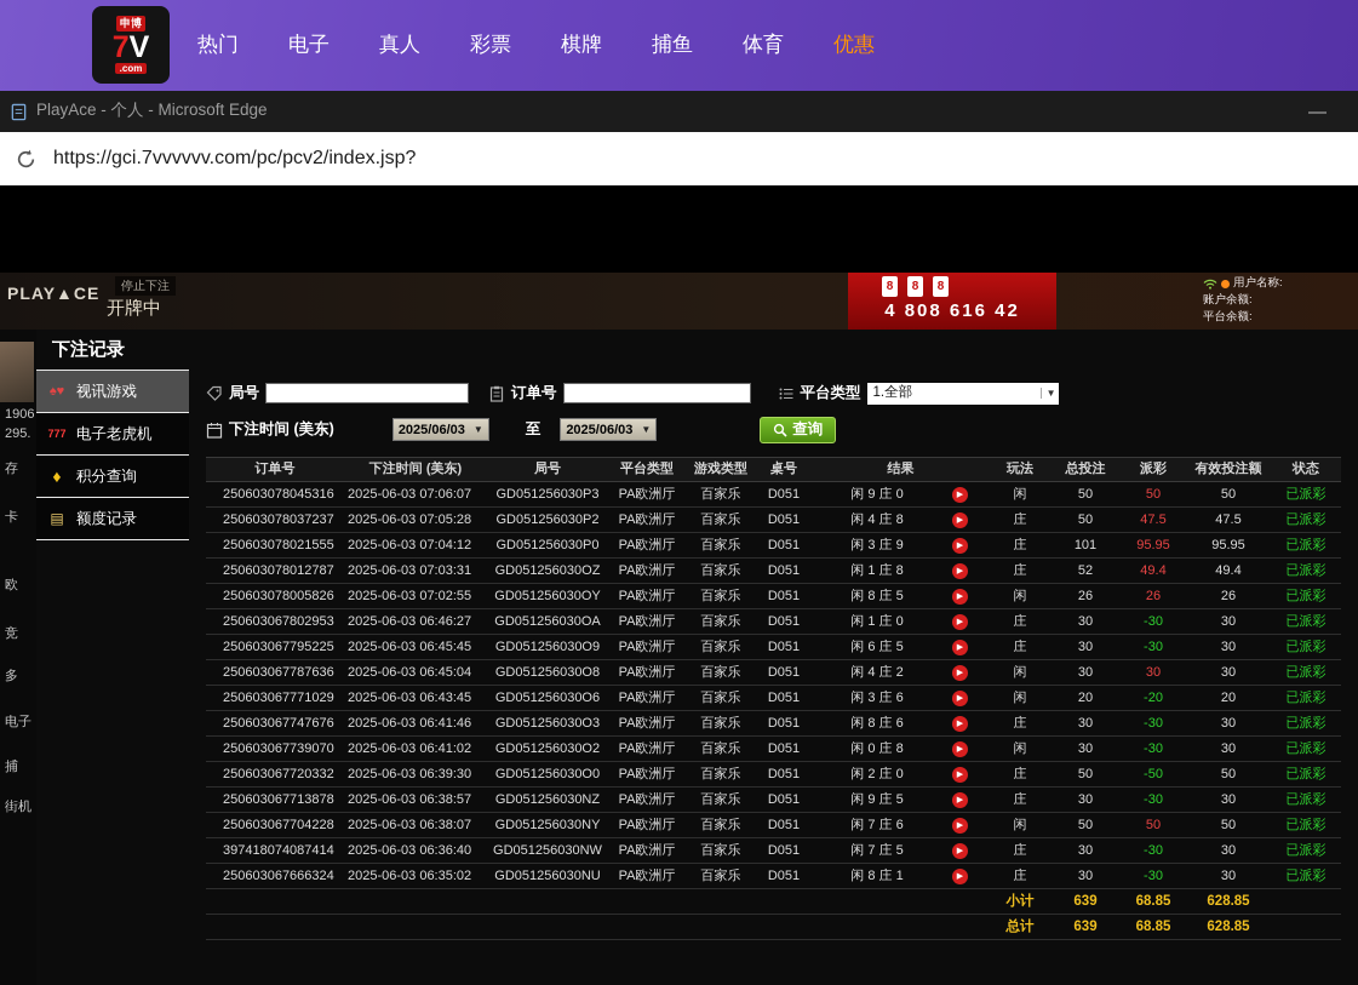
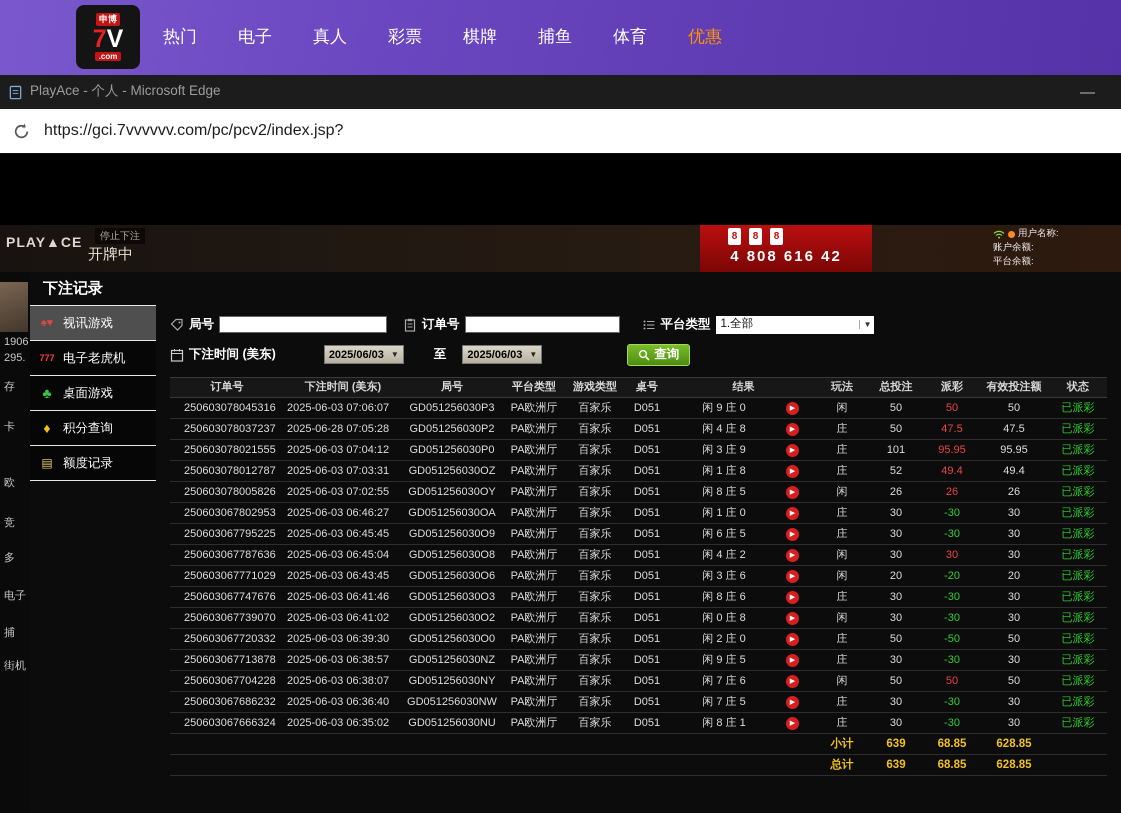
  申博
  7V
  .com
  热门
  电子
  真人
  彩票
  棋牌
  捕鱼
  体育
  优惠
  PlayAce - 个人 - Microsoft Edge
  —
  https://gci.7vvvvvv.com/pc/pcv2/index.jsp?
  PLAY▲CE
  停止下注
  开牌中
  8
  8
  8
  4 808 616 42
  用户名称:
  账户余额:
  平台余额:
  1906
  295.
  存
  卡
  欧
  竞
  多
  电子
  捕
  街机
  下注记录
  ♠♥
  视讯游戏
  777
  电子老虎机
+ ♣
+ 桌面游戏
  ♦
  积分查询
  ▤
  额度记录
  局号
  订单号
  平台类型
  1.全部
  ▼
  下注时间 (美东)
  2025/06/03
  ▼
  至
  2025/06/03
  ▼
  查询
  订单号	下注时间 (美东)	局号	平台类型	游戏类型	桌号	结果	玩法	总投注	派彩	有效投注额	状态
  250603078045316	2025-06-03 07:06:07	GD051256030P3	PA欧洲厅	百家乐	D051	闲 9 庄 0	闲	50	50	50	已派彩
- 250603078037237	2025-06-03 07:05:28	GD051256030P2	PA欧洲厅	百家乐	D051	闲 4 庄 8	庄	50	47.5	47.5	已派彩
+ 250603078037237	2025-06-28 07:05:28	GD051256030P2	PA欧洲厅	百家乐	D051	闲 4 庄 8	庄	50	47.5	47.5	已派彩
  250603078021555	2025-06-03 07:04:12	GD051256030P0	PA欧洲厅	百家乐	D051	闲 3 庄 9	庄	101	95.95	95.95	已派彩
  250603078012787	2025-06-03 07:03:31	GD051256030OZ	PA欧洲厅	百家乐	D051	闲 1 庄 8	庄	52	49.4	49.4	已派彩
  250603078005826	2025-06-03 07:02:55	GD051256030OY	PA欧洲厅	百家乐	D051	闲 8 庄 5	闲	26	26	26	已派彩
  250603067802953	2025-06-03 06:46:27	GD051256030OA	PA欧洲厅	百家乐	D051	闲 1 庄 0	庄	30	-30	30	已派彩
  250603067795225	2025-06-03 06:45:45	GD051256030O9	PA欧洲厅	百家乐	D051	闲 6 庄 5	庄	30	-30	30	已派彩
  250603067787636	2025-06-03 06:45:04	GD051256030O8	PA欧洲厅	百家乐	D051	闲 4 庄 2	闲	30	30	30	已派彩
  250603067771029	2025-06-03 06:43:45	GD051256030O6	PA欧洲厅	百家乐	D051	闲 3 庄 6	闲	20	-20	20	已派彩
  250603067747676	2025-06-03 06:41:46	GD051256030O3	PA欧洲厅	百家乐	D051	闲 8 庄 6	庄	30	-30	30	已派彩
  250603067739070	2025-06-03 06:41:02	GD051256030O2	PA欧洲厅	百家乐	D051	闲 0 庄 8	闲	30	-30	30	已派彩
  250603067720332	2025-06-03 06:39:30	GD051256030O0	PA欧洲厅	百家乐	D051	闲 2 庄 0	庄	50	-50	50	已派彩
  250603067713878	2025-06-03 06:38:57	GD051256030NZ	PA欧洲厅	百家乐	D051	闲 9 庄 5	庄	30	-30	30	已派彩
  250603067704228	2025-06-03 06:38:07	GD051256030NY	PA欧洲厅	百家乐	D051	闲 7 庄 6	闲	50	50	50	已派彩
- 397418074087414	2025-06-03 06:36:40	GD051256030NW	PA欧洲厅	百家乐	D051	闲 7 庄 5	庄	30	-30	30	已派彩
+ 250603067686232	2025-06-03 06:36:40	GD051256030NW	PA欧洲厅	百家乐	D051	闲 7 庄 5	庄	30	-30	30	已派彩
  250603067666324	2025-06-03 06:35:02	GD051256030NU	PA欧洲厅	百家乐	D051	闲 8 庄 1	庄	30	-30	30	已派彩
  	小计	639	68.85	628.85
  	总计	639	68.85	628.85
